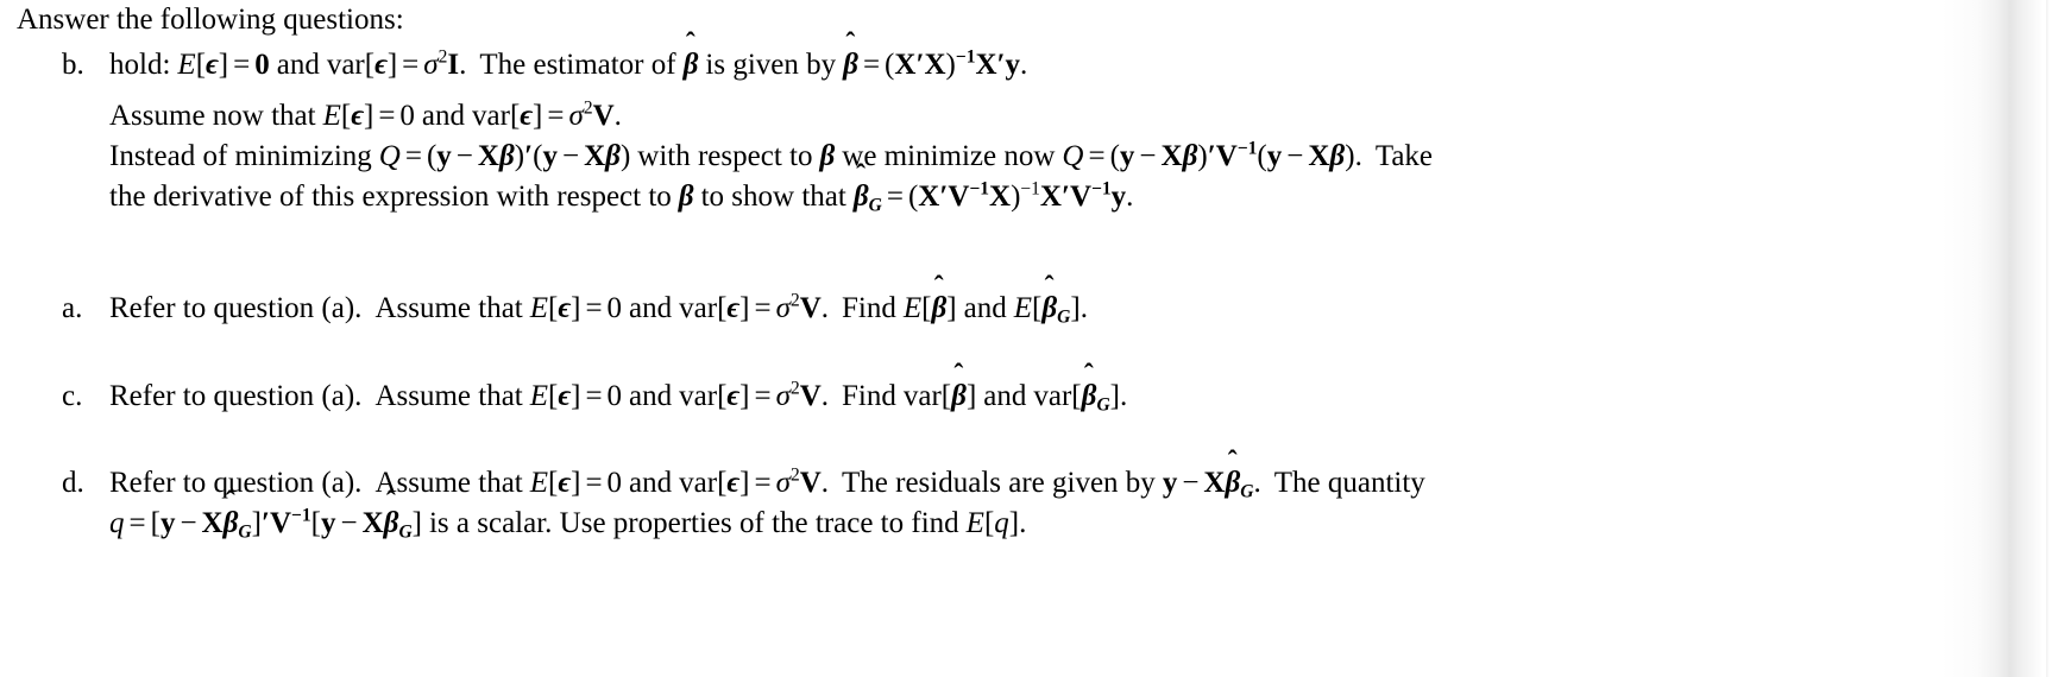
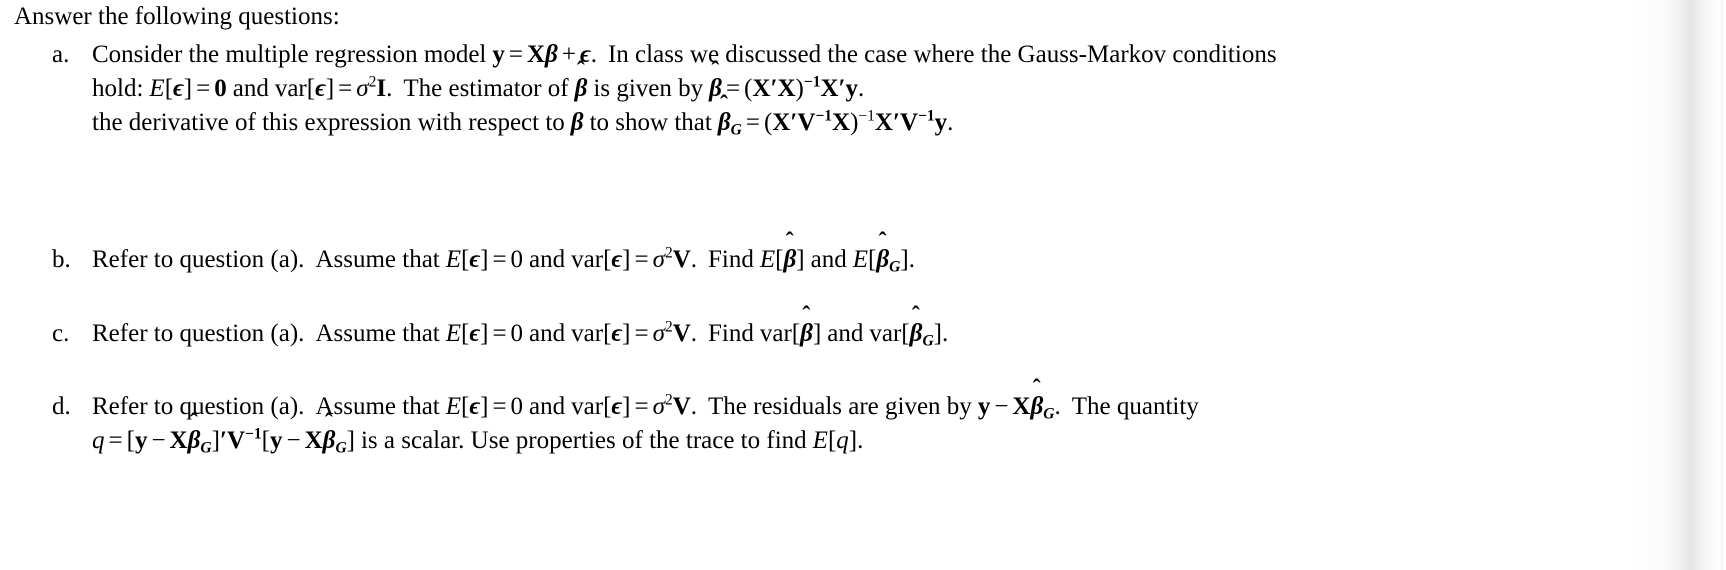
  Answer the following questions:
- b.
+ a.
+ Consider the multiple regression model y = Xβ + ϵ. In class we discussed the case where the Gauss-Markov conditions
  hold: E[ϵ] = 0 and var[ϵ] = σ2I. The estimator of
  ˆ
  β is given by
  ˆ
  β = (X′X)−1X′y.
- Assume now that E[ϵ] = 0 and var[ϵ] = σ2V.
- Instead of minimizing Q = (y − Xβ)′(y − Xβ) with respect to β we minimize now Q = (y − Xβ)′V−1(y − Xβ). Take
  the derivative of this expression with respect to β to show that
  ˆ
  βG = (X′V−1X)−1X′V−1y.
- a.
+ b.
  Refer to question (a). Assume that E[ϵ] = 0 and var[ϵ] = σ2V. Find E[
  ˆ
  β] and E[
  ˆ
  βG].
  c.
  Refer to question (a). Assume that E[ϵ] = 0 and var[ϵ] = σ2V. Find var[
  ˆ
  β] and var[
  ˆ
  βG].
  d.
  Refer to question (a). Assume that E[ϵ] = 0 and var[ϵ] = σ2V. The residuals are given by y − X
  ˆ
  βG. The quantity
  q = [y − X
  ˆ
  βG]′V−1[y − X
  ˆ
  βG] is a scalar. Use properties of the trace to find E[q].
